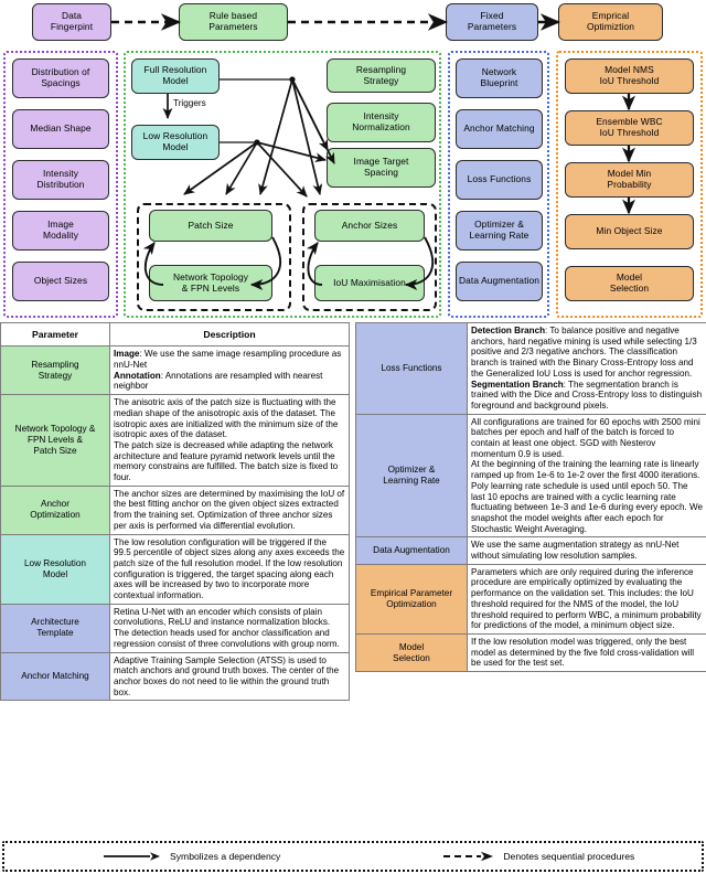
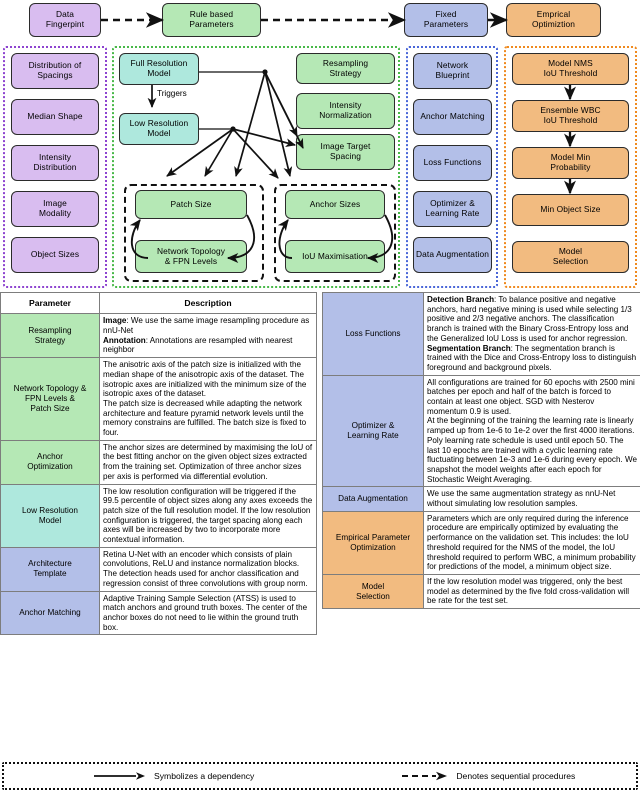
  Data
  Fingerpint
  Rule based
  Parameters
  Fixed
  Parameters
  Emprical
  Optimiztion
  Distribution of
  Spacings
  Median Shape
  Intensity
  Distribution
  Image
  Modality
  Object Sizes
  Full Resolution
  Model
  Low Resolution
  Model
  Triggers
  Resampling
  Strategy
  Intensity
  Normalization
  Image Target
  Spacing
  Patch Size
  Network Topology
  & FPN Levels
  Anchor Sizes
  IoU Maximisation
  Network
  Blueprint
  Anchor Matching
  Loss Functions
  Optimizer &
  Learning Rate
  Data Augmentation
  Model NMS
  IoU Threshold
  Ensemble WBC
  IoU Threshold
  Model Min
  Probability
  Min Object Size
  Model
  Selection
  Parameter	Description
  ResamplingStrategy	Image: We use the same image resampling procedure as nnU-NetAnnotation: Annotations are resampled with nearest neighbor
- Network Topology &FPN Levels &Patch Size	The anisotric axis of the patch size is fluctuating with the median shape of the anisotropic axis of the dataset. The isotropic axes are initialized with the minimum size of the isotropic axes of the dataset.The patch size is decreased while adapting the network architecture and feature pyramid network levels until the memory constrains are fulfilled. The batch size is fixed to four.
+ Network Topology &FPN Levels &Patch Size	The anisotric axis of the patch size is initialized with the median shape of the anisotropic axis of the dataset. The isotropic axes are initialized with the minimum size of the isotropic axes of the dataset.The patch size is decreased while adapting the network architecture and feature pyramid network levels until the memory constrains are fulfilled. The batch size is fixed to four.
  AnchorOptimization	The anchor sizes are determined by maximising the IoU of the best fitting anchor on the given object sizes extracted from the training set. Optimization of three anchor sizes per axis is performed via differential evolution.
  Low ResolutionModel	The low resolution configuration will be triggered if the 99.5 percentile of object sizes along any axes exceeds the patch size of the full resolution model. If the low resolution configuration is triggered, the target spacing along each axes will be increased by two to incorporate more contextual information.
  ArchitectureTemplate	Retina U-Net with an encoder which consists of plain convolutions, ReLU and instance normalization blocks. The detection heads used for anchor classification and regression consist of three convolutions with group norm.
  Anchor Matching	Adaptive Training Sample Selection (ATSS) is used to match anchors and ground truth boxes. The center of the anchor boxes do not need to lie within the ground truth box.
  Loss Functions	Detection Branch: To balance positive and negative anchors, hard negative mining is used while selecting 1/3 positive and 2/3 negative anchors. The classification branch is trained with the Binary Cross-Entropy loss and the Generalized IoU Loss is used for anchor regression.Segmentation Branch: The segmentation branch is trained with the Dice and Cross-Entropy loss to distinguish foreground and background pixels.
  Optimizer &Learning Rate	All configurations are trained for 60 epochs with 2500 mini batches per epoch and half of the batch is forced to contain at least one object. SGD with Nesterov momentum 0.9 is used.At the beginning of the training the learning rate is linearly ramped up from 1e-6 to 1e-2 over the first 4000 iterations. Poly learning rate schedule is used until epoch 50. The last 10 epochs are trained with a cyclic learning rate fluctuating between 1e-3 and 1e-6 during every epoch. We snapshot the model weights after each epoch for Stochastic Weight Averaging.
  Data Augmentation	We use the same augmentation strategy as nnU-Net without simulating low resolution samples.
  Empirical ParameterOptimization	Parameters which are only required during the inference procedure are empirically optimized by evaluating the performance on the validation set. This includes: the IoU threshold required for the NMS of the model, the IoU threshold required to perform WBC, a minimum probability for predictions of the model, a minimum object size.
- ModelSelection	If the low resolution model was triggered, only the best model as determined by the five fold cross-validation will be used for the test set.
+ ModelSelection	If the low resolution model was triggered, only the best model as determined by the five fold cross-validation will be rate for the test set.
  Symbolizes a dependency
  Denotes sequential procedures
